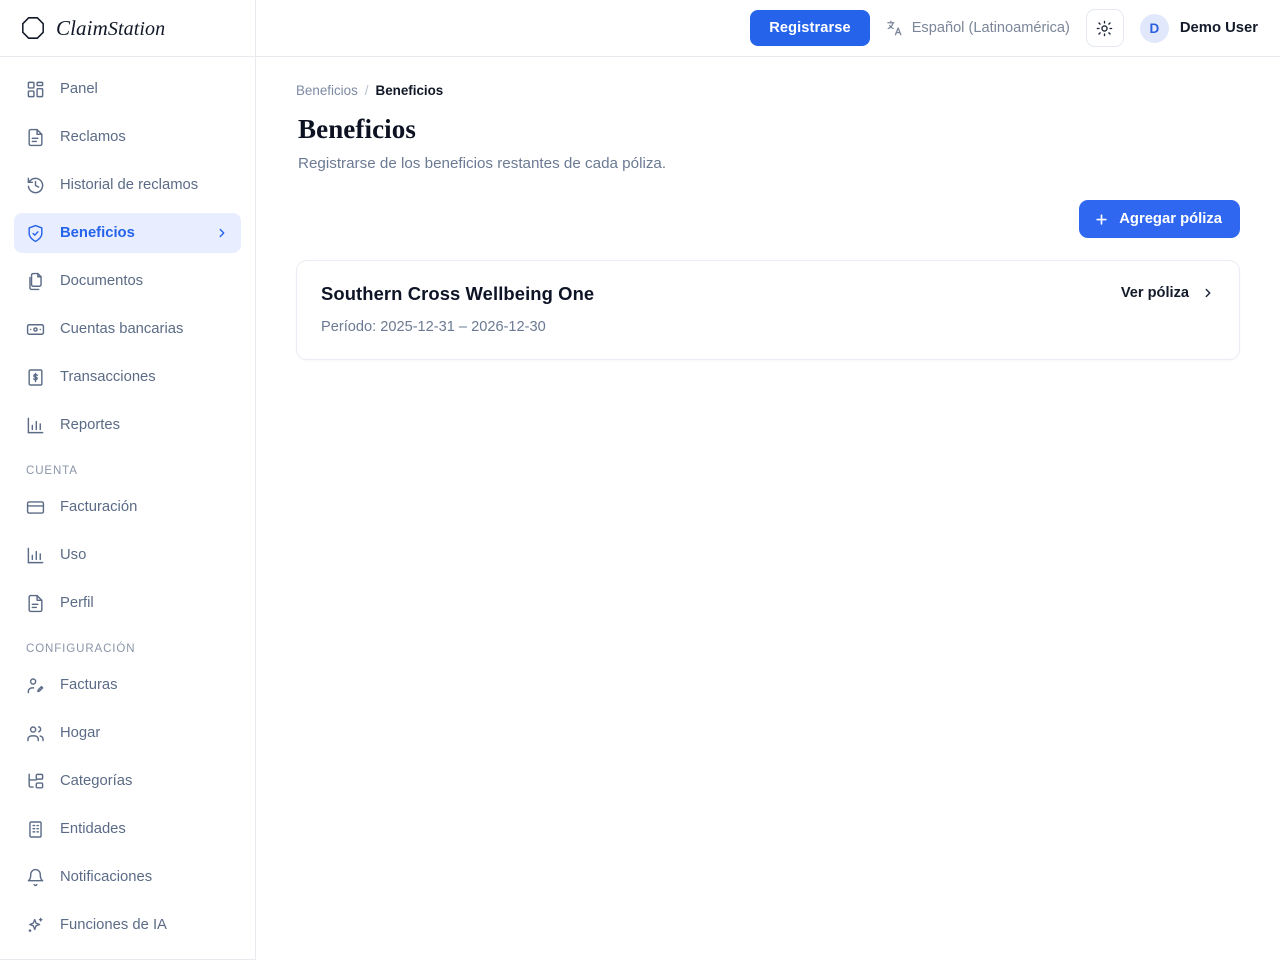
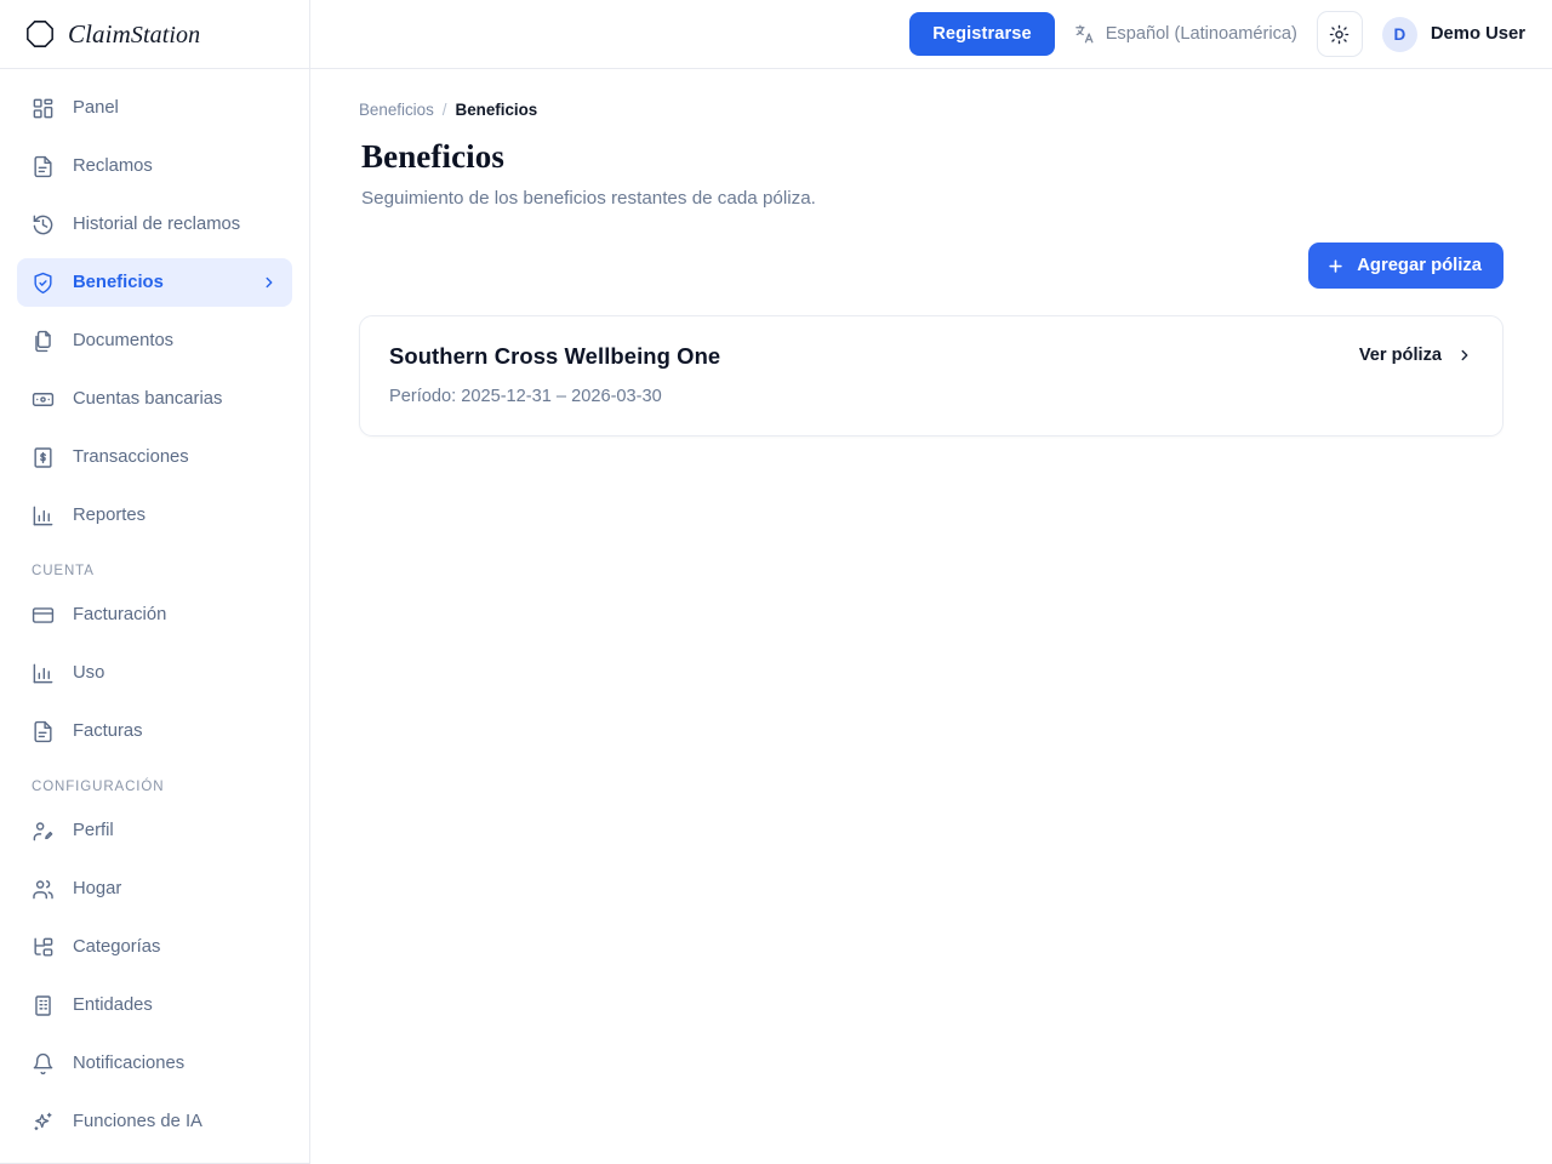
  ClaimStation
  Panel
  Reclamos
  Historial de reclamos
  Beneficios
  Documentos
  Cuentas bancarias
  Transacciones
  Reportes
  CUENTA
  Facturación
  Uso
- Perfil
+ Facturas
  CONFIGURACIÓN
- Facturas
+ Perfil
  Hogar
  Categorías
  Entidades
  Notificaciones
  Funciones de IA
  Registrarse
  Español (Latinoamérica)
  D
  Demo User
  Beneficios
  /
  Beneficios
  Beneficios
- Registrarse de los beneficios restantes de cada póliza.
+ Seguimiento de los beneficios restantes de cada póliza.
  Agregar póliza
  Southern Cross Wellbeing One
  Ver póliza
- Período: 2025-12-31 – 2026-12-30
+ Período: 2025-12-31 – 2026-03-30
